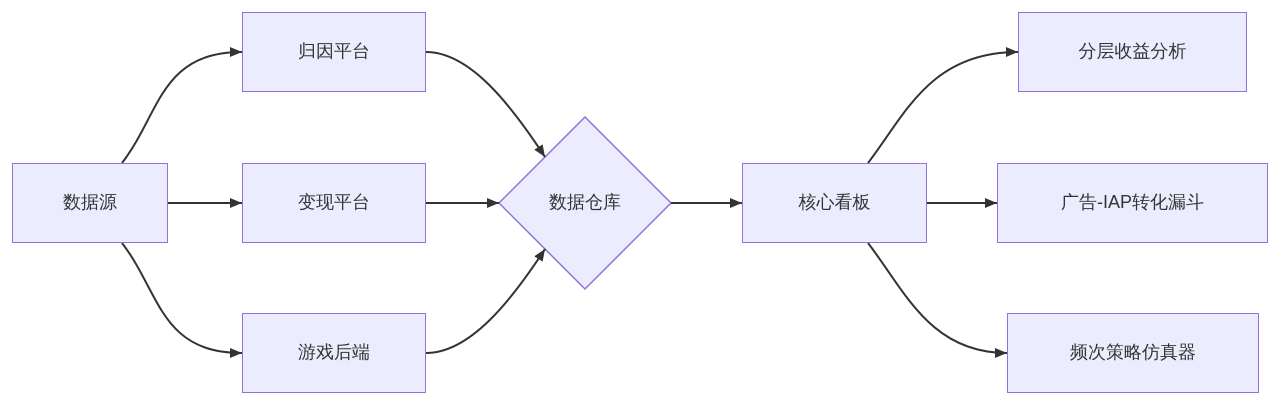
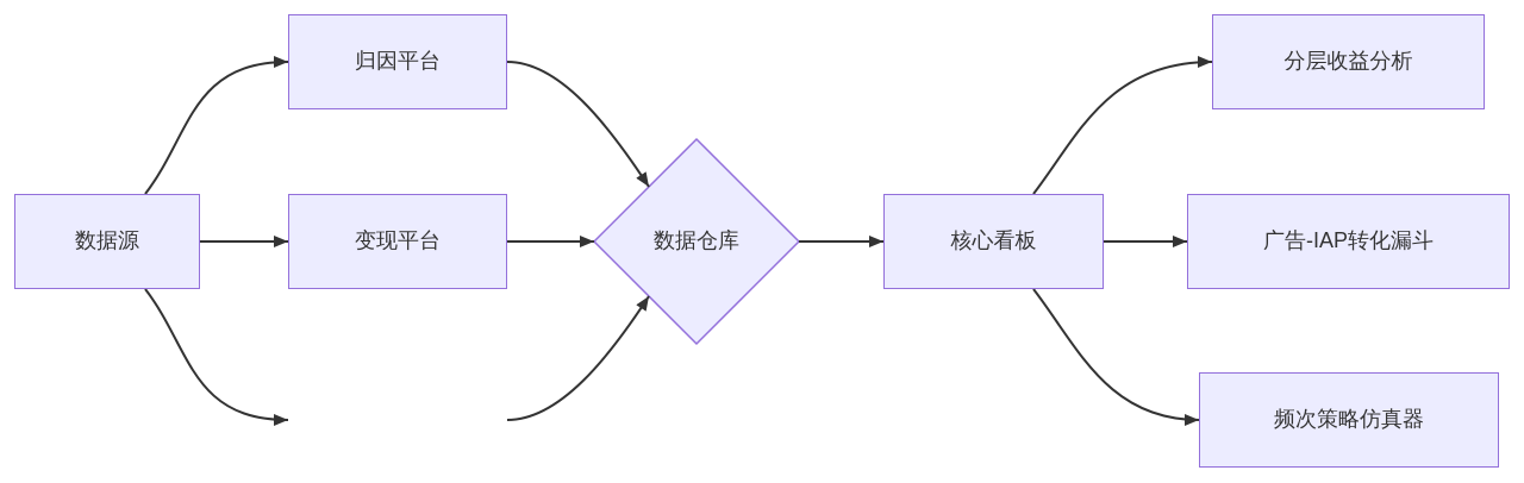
  数据源
  归因平台
  变现平台
- 游戏后端
  数据仓库
  核心看板
  分层收益分析
  广告-IAP转化漏斗
  频次策略仿真器
